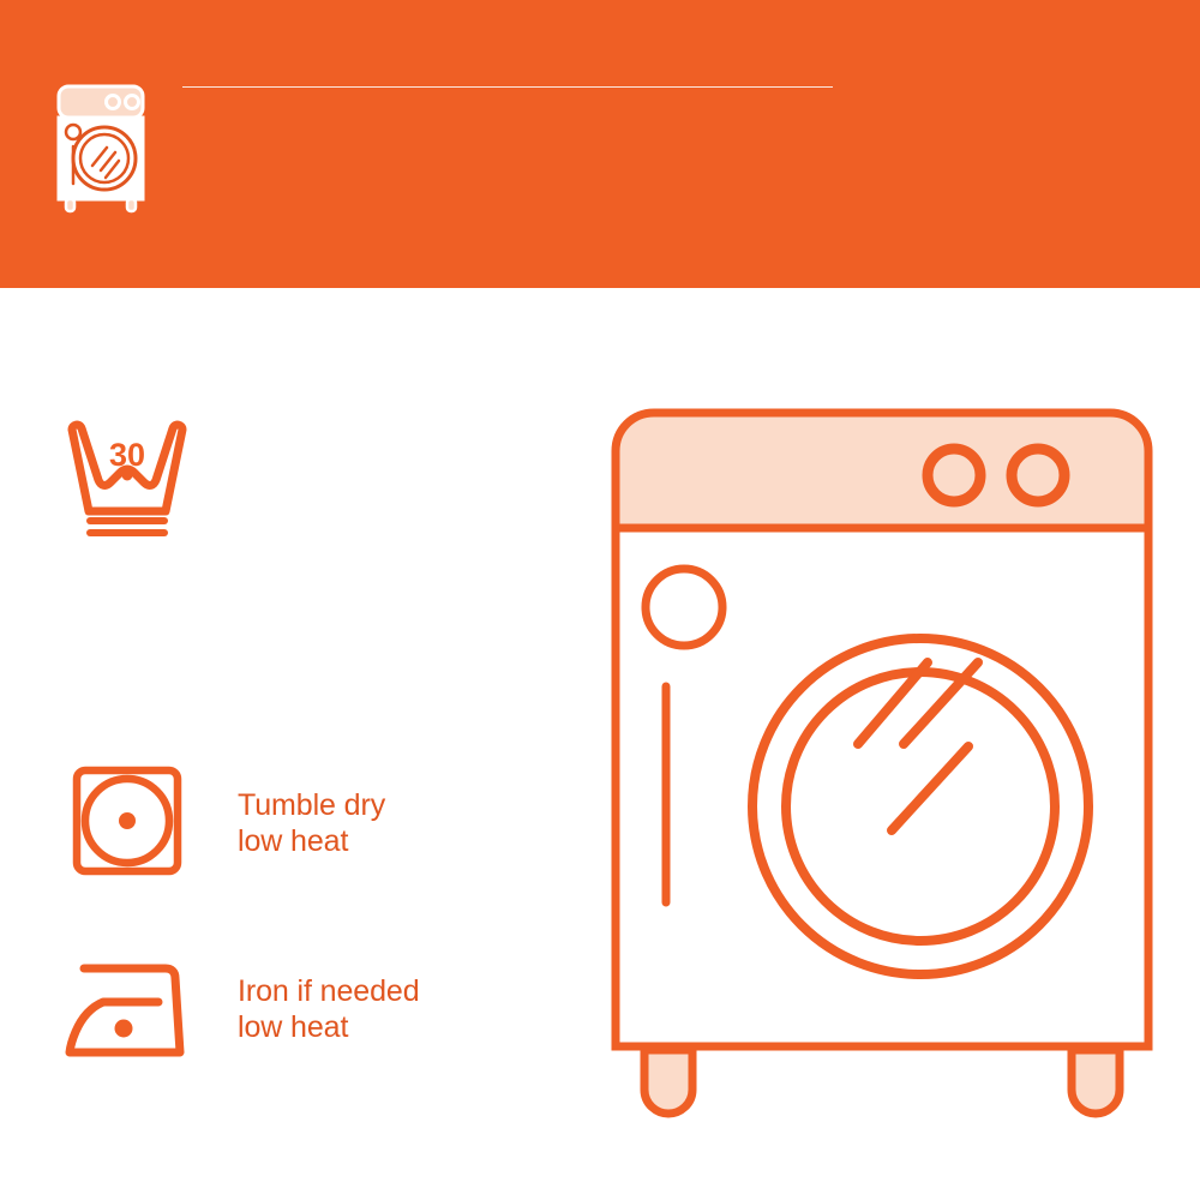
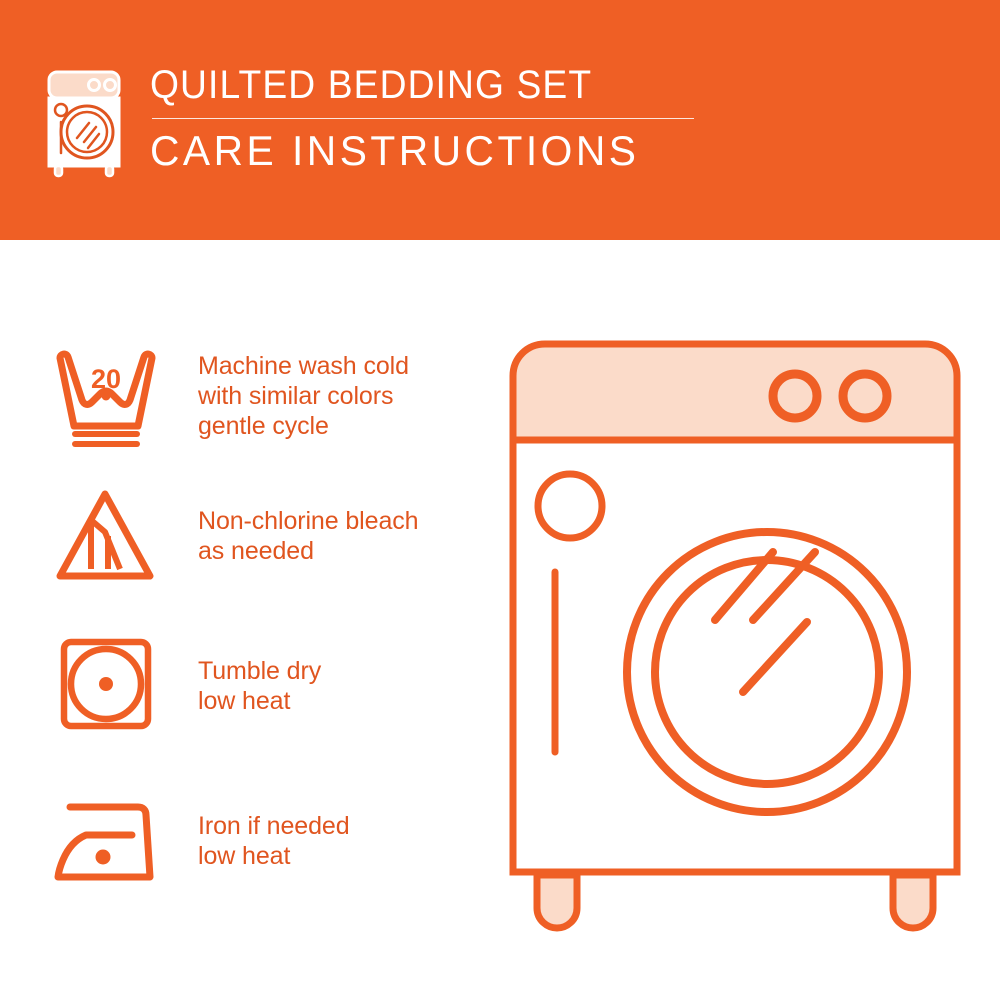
+ QUILTED BEDDING SET
+ CARE INSTRUCTIONS
- 30
+ 20
+ Machine wash cold
+ with similar colors
+ gentle cycle
+ Non-chlorine bleach
+ as needed
  Tumble dry
  low heat
  Iron if needed
  low heat
